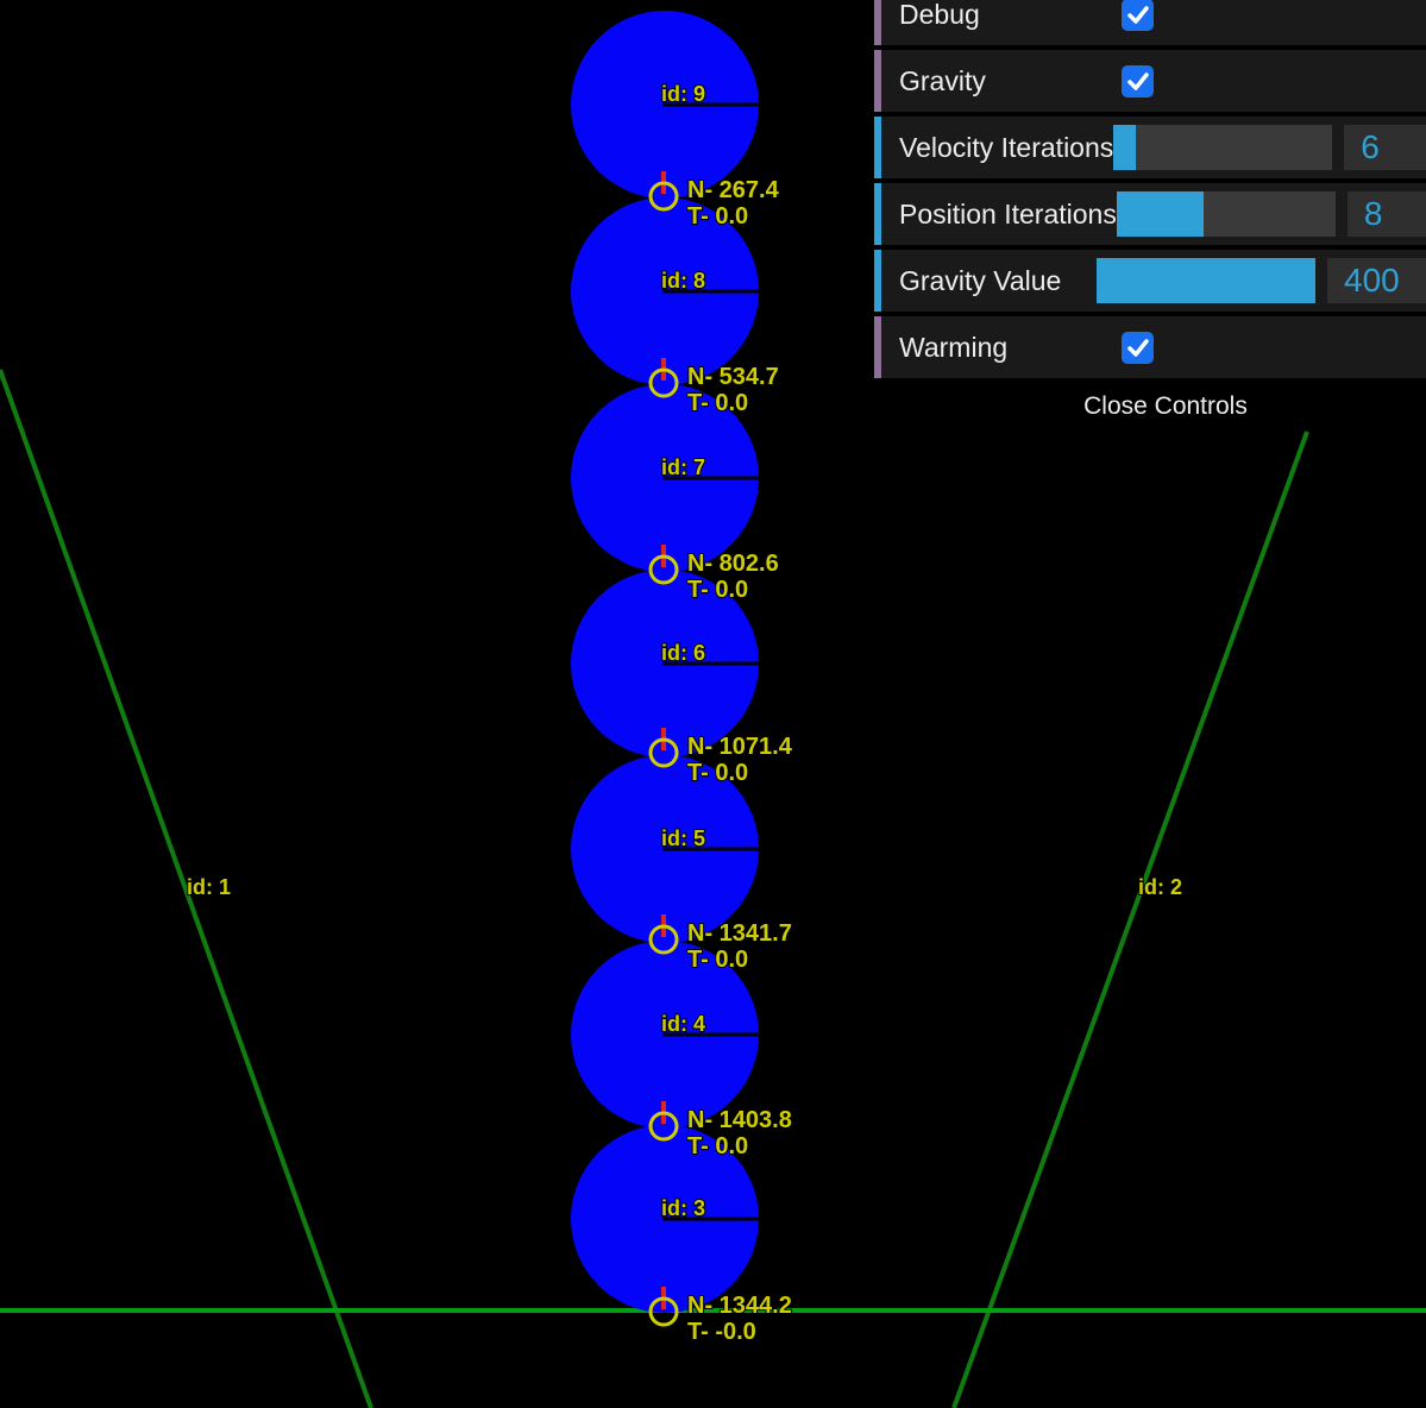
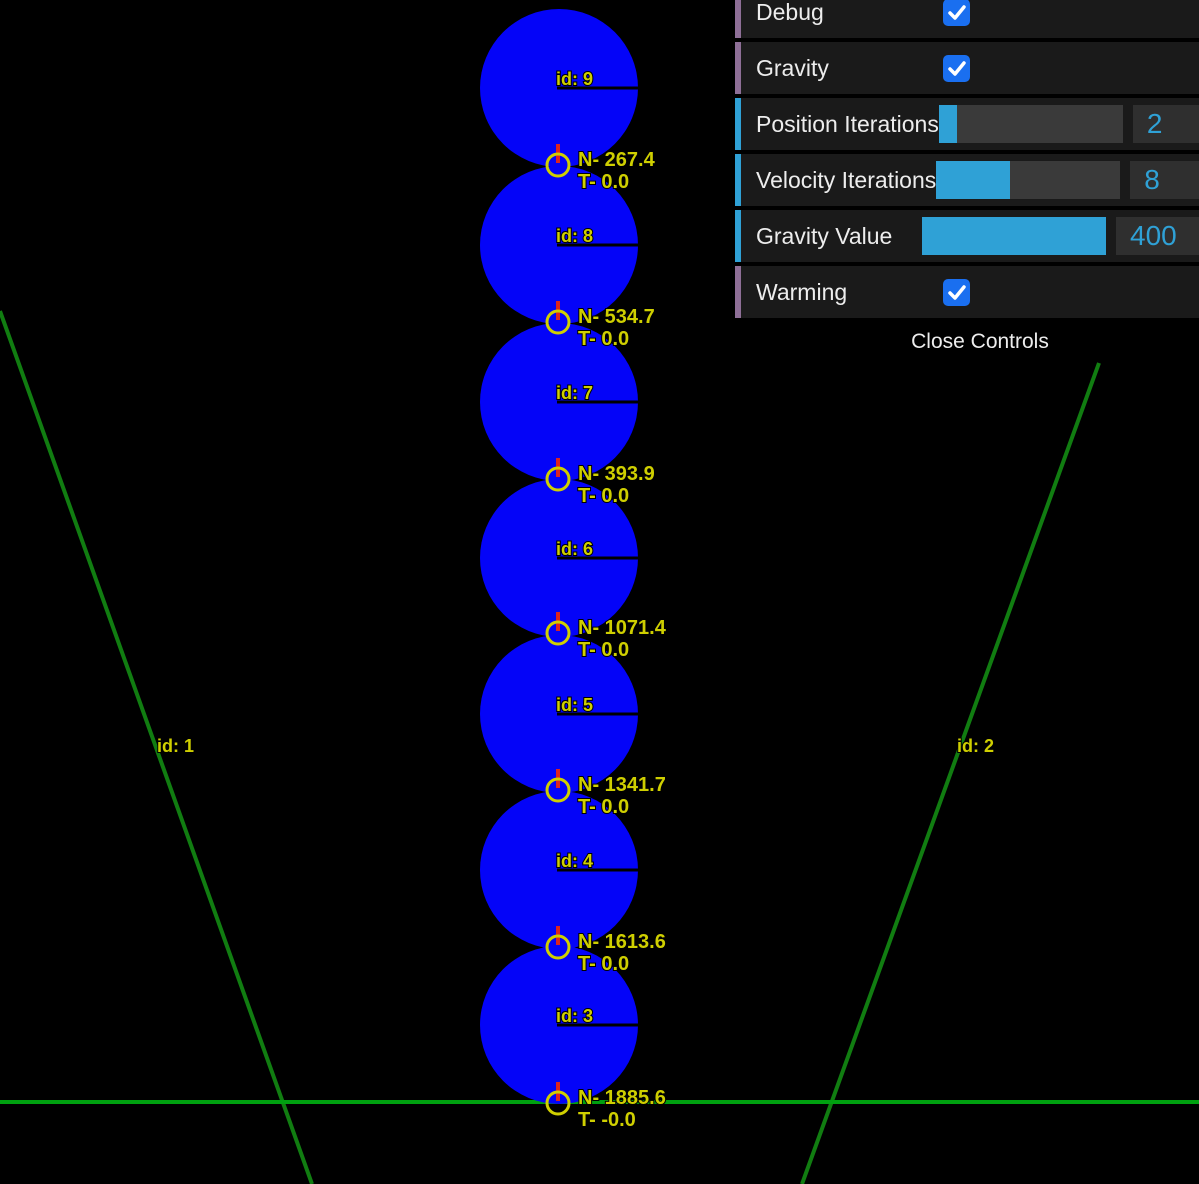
  id: 9
  id: 8
  id: 7
  id: 6
  id: 5
  id: 4
  id: 3
  id: 1
  id: 2
  N- 267.4
  T- 0.0
  N- 534.7
  T- 0.0
- N- 802.6
+ N- 393.9
  T- 0.0
  N- 1071.4
  T- 0.0
  N- 1341.7
  T- 0.0
- N- 1403.8
+ N- 1613.6
  T- 0.0
- N- 1344.2
+ N- 1885.6
  T- -0.0
  Debug
  Gravity
- Velocity Iterations
+ Position Iterations
- 6
+ 2
- Position Iterations
+ Velocity Iterations
  8
  Gravity Value
  400
  Warming
  Close Controls
